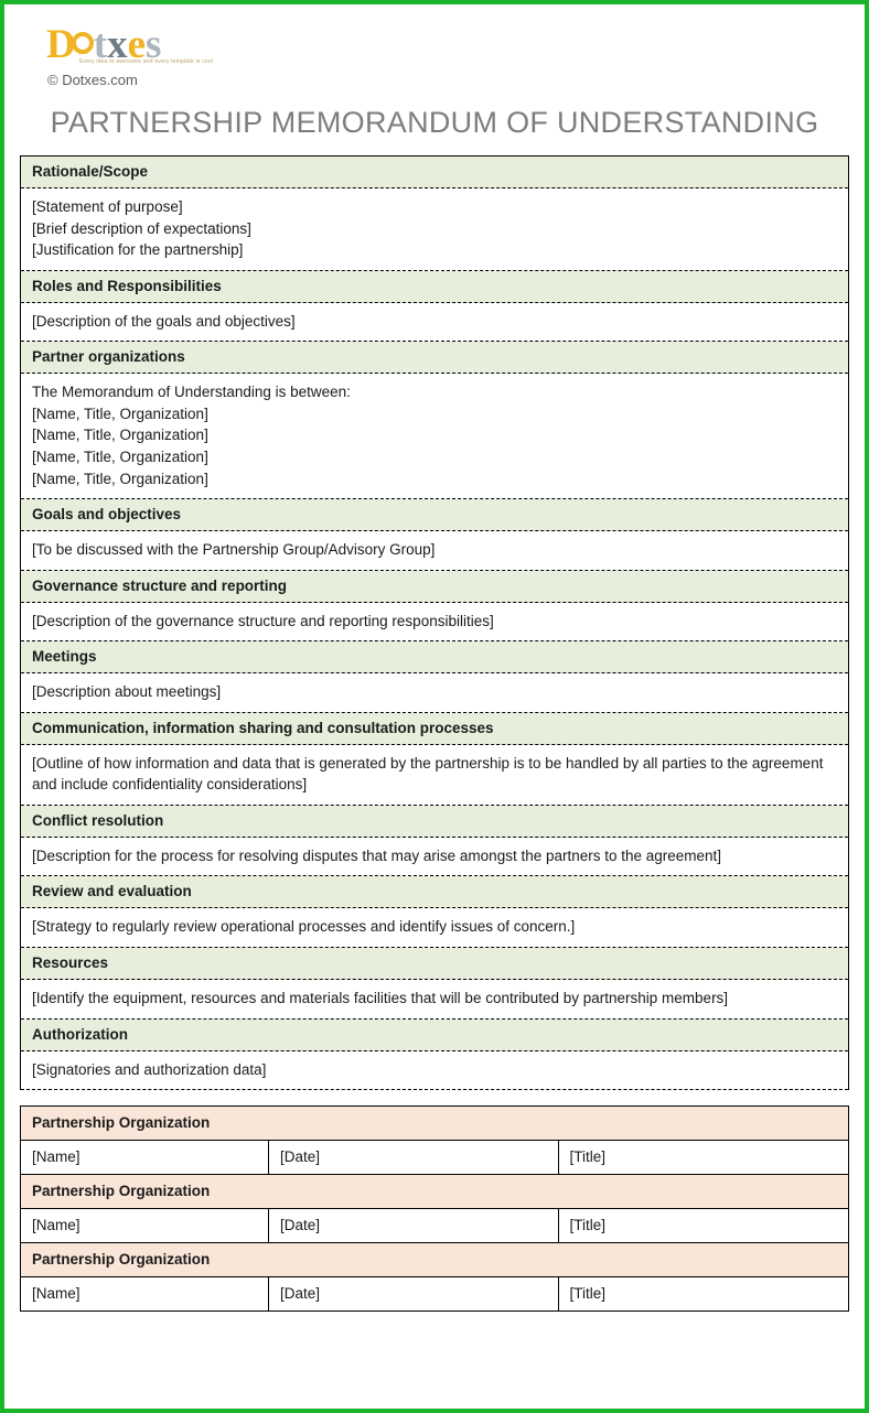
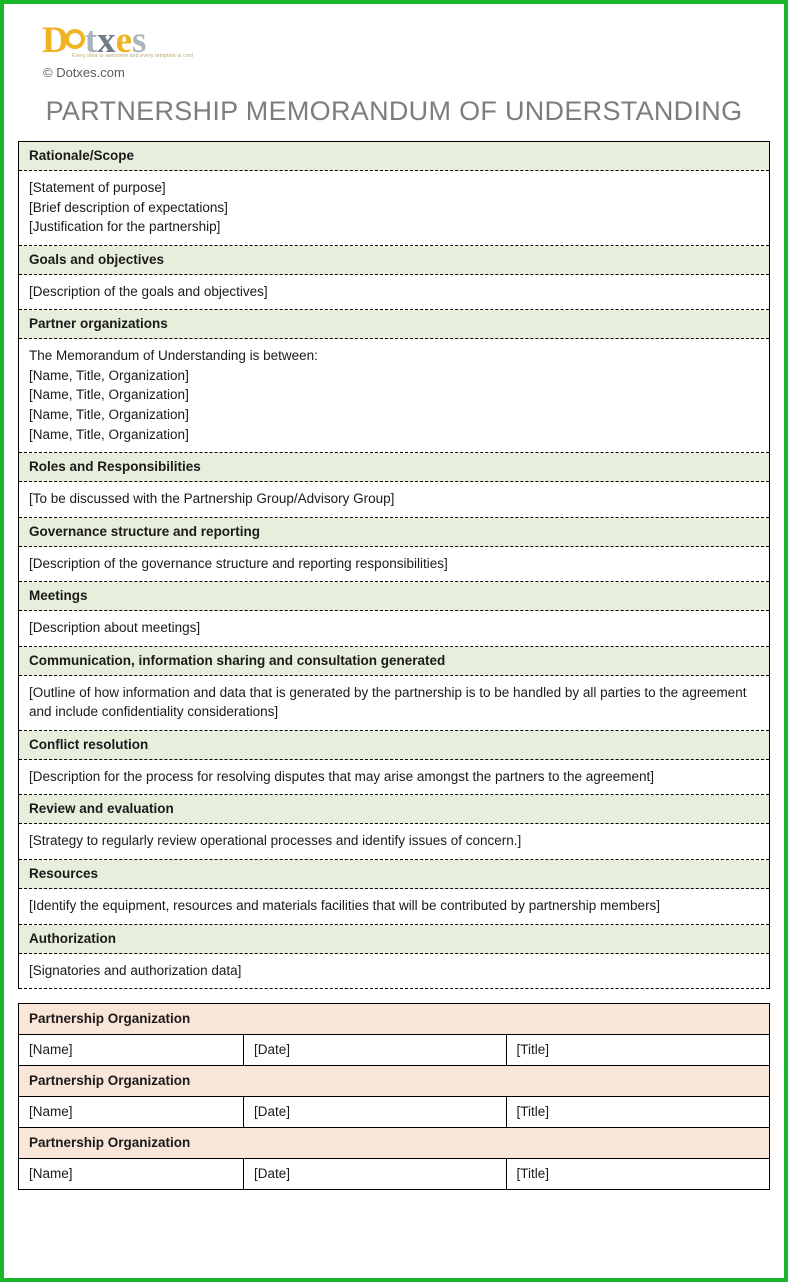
  D
  t
  x
  e
  s
  © Dotxes.com
  PARTNERSHIP MEMORANDUM OF UNDERSTANDING
  Rationale/Scope
  [Statement of purpose]
  [Brief description of expectations]
  [Justification for the partnership]
- Roles and Responsibilities
+ Goals and objectives
  [Description of the goals and objectives]
  Partner organizations
  The Memorandum of Understanding is between:
  [Name, Title, Organization]
  [Name, Title, Organization]
  [Name, Title, Organization]
  [Name, Title, Organization]
- Goals and objectives
+ Roles and Responsibilities
  [To be discussed with the Partnership Group/Advisory Group]
  Governance structure and reporting
  [Description of the governance structure and reporting responsibilities]
  Meetings
  [Description about meetings]
- Communication, information sharing and consultation processes
+ Communication, information sharing and consultation generated
  [Outline of how information and data that is generated by the partnership is to be handled by all parties to the agreement and include confidentiality considerations]
  Conflict resolution
  [Description for the process for resolving disputes that may arise amongst the partners to the agreement]
  Review and evaluation
  [Strategy to regularly review operational processes and identify issues of concern.]
  Resources
  [Identify the equipment, resources and materials facilities that will be contributed by partnership members]
  Authorization
  [Signatories and authorization data]
  Partnership Organization
  [Name]
  [Date]
  [Title]
  Partnership Organization
  [Name]
  [Date]
  [Title]
  Partnership Organization
  [Name]
  [Date]
  [Title]
